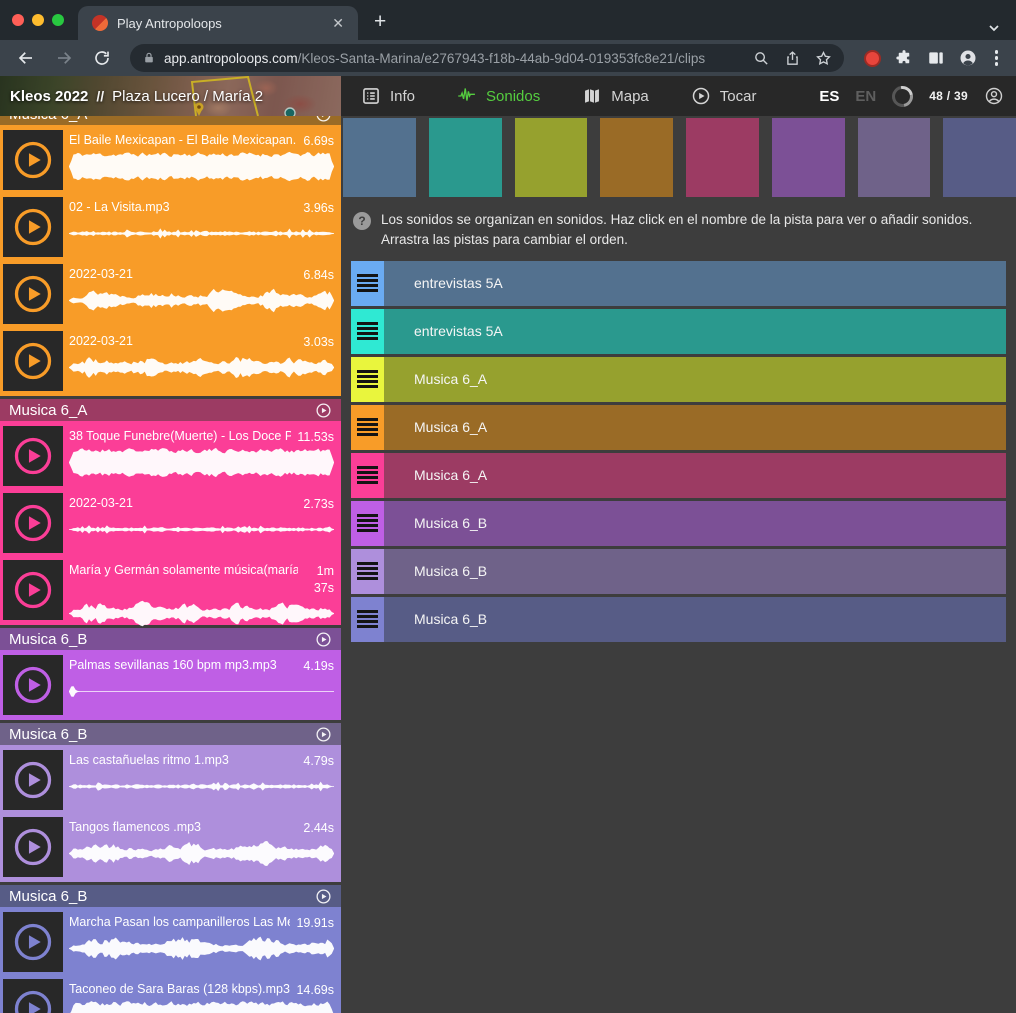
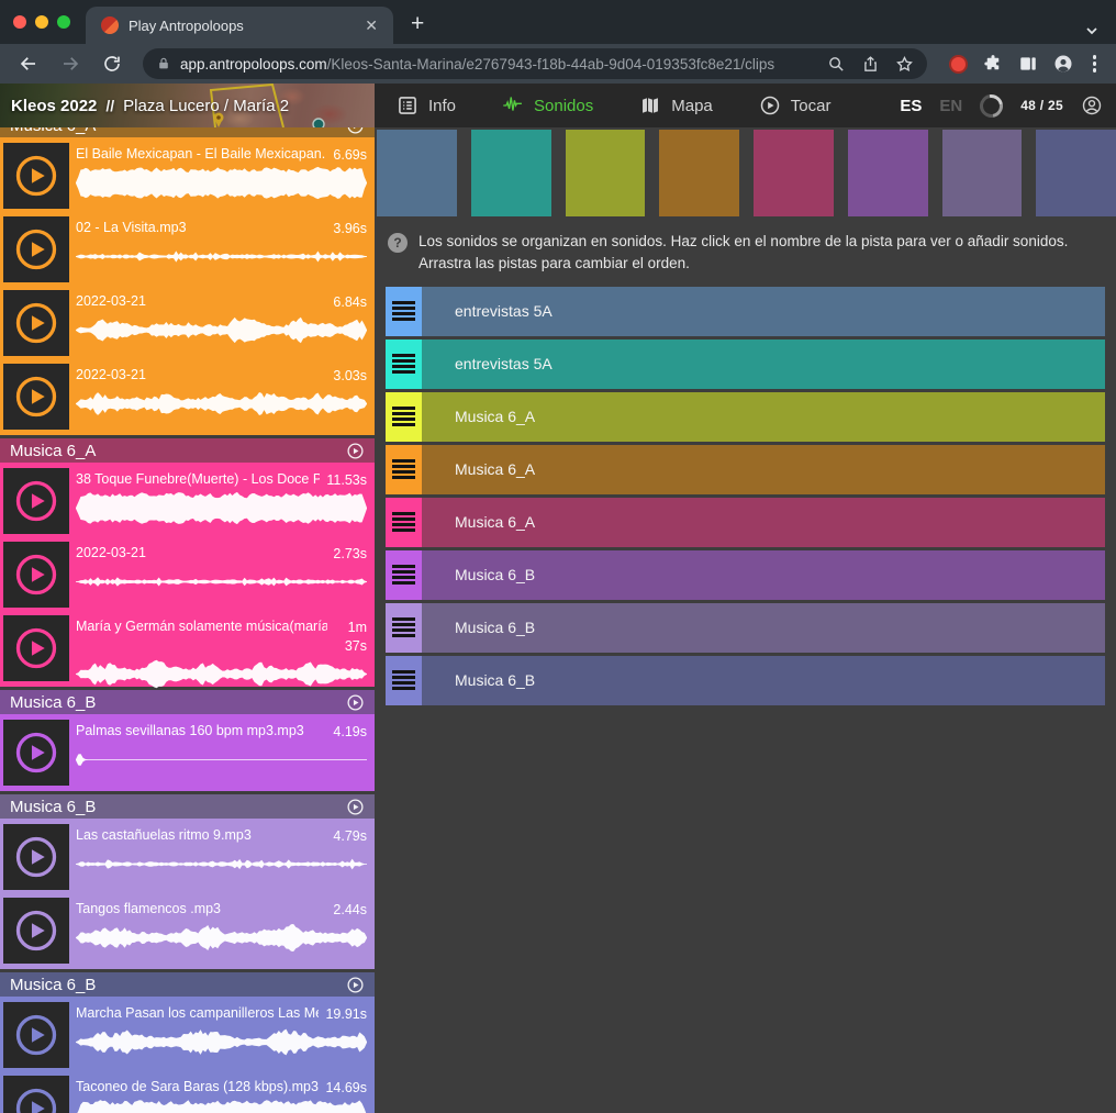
  Play Antropoloops
  ✕
  +
  app.antropoloops.com/Kleos-Santa-Marina/e2767943-f18b-44ab-9d04-019353fc8e21/clips
  Kleos 2022
  //
  Plaza Lucero / María 2
  Info
  Sonidos
  Mapa
  Tocar
  ES
  EN
- 48 / 39
+ 48 / 25
  El Baile Mexicapan - El Baile Mexicapan.
  6.69s
  02 - La Visita.mp3
  3.96s
  2022-03-21
  6.84s
  2022-03-21
  3.03s
  Musica 6_A
  38 Toque Funebre(Muerte) - Los Doce P
  11.53s
  2022-03-21
  2.73s
  María y Germán solamente música(maría
  1m 37s
  Musica 6_B
  Palmas sevillanas 160 bpm mp3.mp3
  4.19s
  Musica 6_B
- Las castañuelas ritmo 1.mp3
+ Las castañuelas ritmo 9.mp3
  4.79s
  Tangos flamencos .mp3
  2.44s
  Musica 6_B
  Marcha Pasan los campanilleros Las M
  19.91s
  Taconeo de Sara Baras (128 kbps).mp3
  14.69s
  ?
  Los sonidos se organizan en sonidos. Haz click en el nombre de la pista para ver o añadir sonidos. Arrastra las pistas para cambiar el orden.
  entrevistas 5A
  entrevistas 5A
  Musica 6_A
  Musica 6_A
  Musica 6_A
  Musica 6_B
  Musica 6_B
  Musica 6_B
